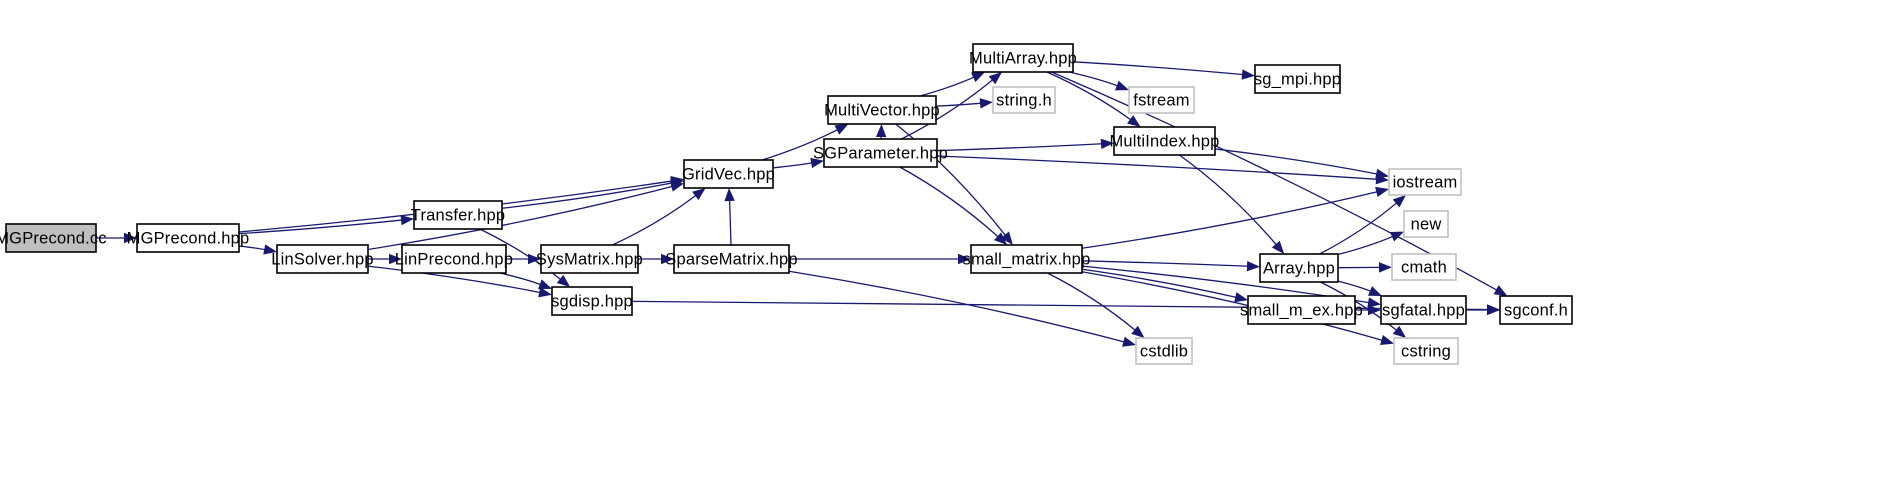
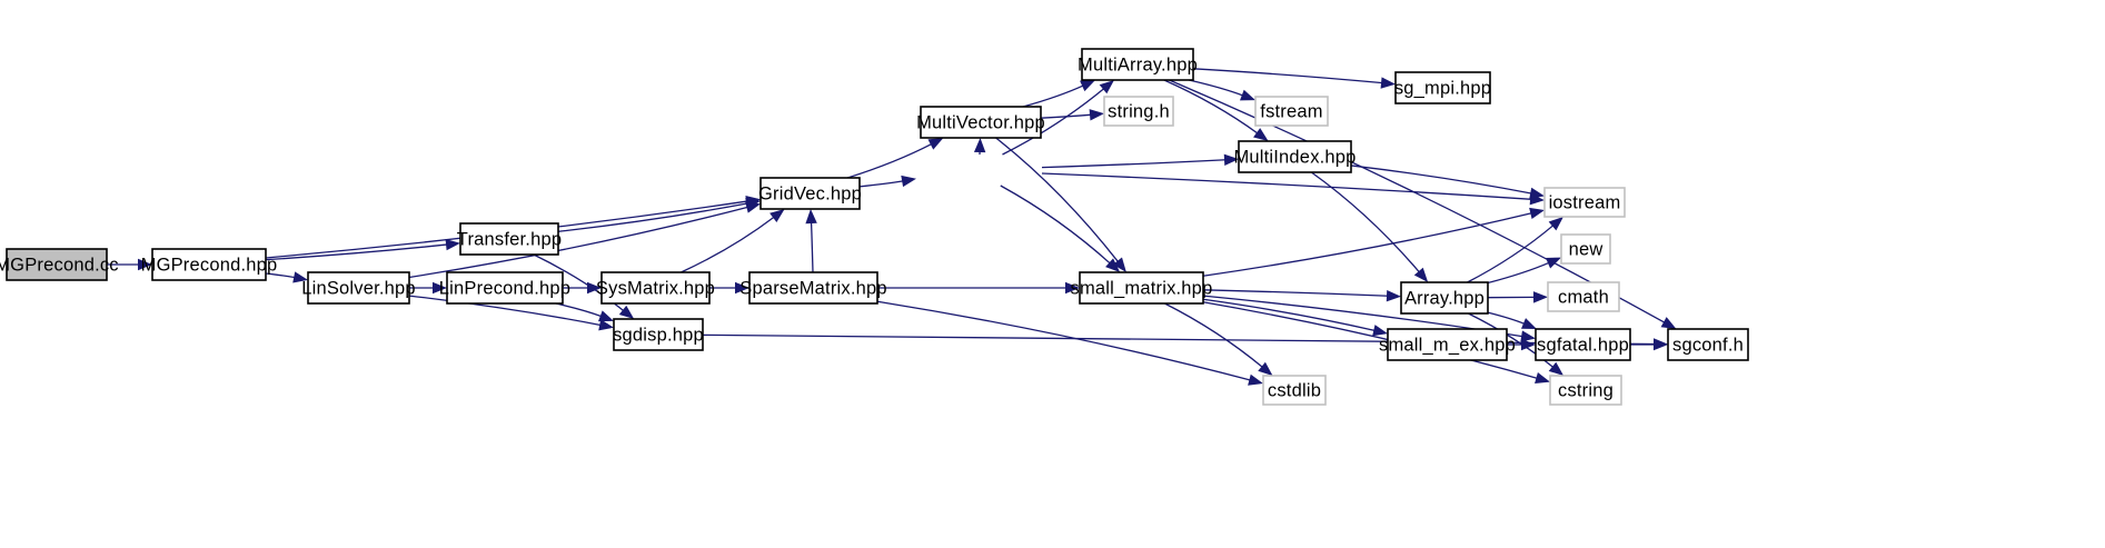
  MGPrecond.cc
  MGPrecond.hpp
  LinSolver.hpp
  Transfer.hpp
  LinPrecond.hpp
  SysMatrix.hpp
  sgdisp.hpp
  SparseMatrix.hpp
  GridVec.hpp
- SGParameter.hpp
  MultiVector.hpp
  MultiArray.hpp
  string.h
  fstream
  sg_mpi.hpp
  MultiIndex.hpp
  iostream
  new
  cmath
  small_matrix.hpp
  Array.hpp
  small_m_ex.hpp
  sgfatal.hpp
  sgconf.h
  cstdlib
  cstring
